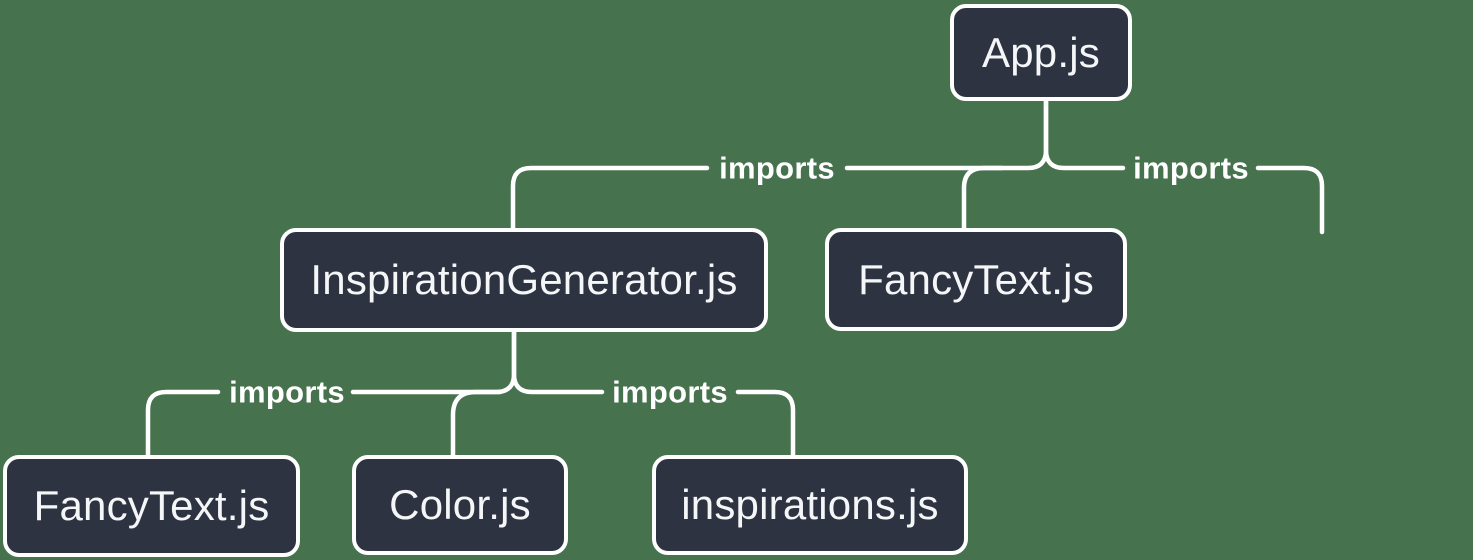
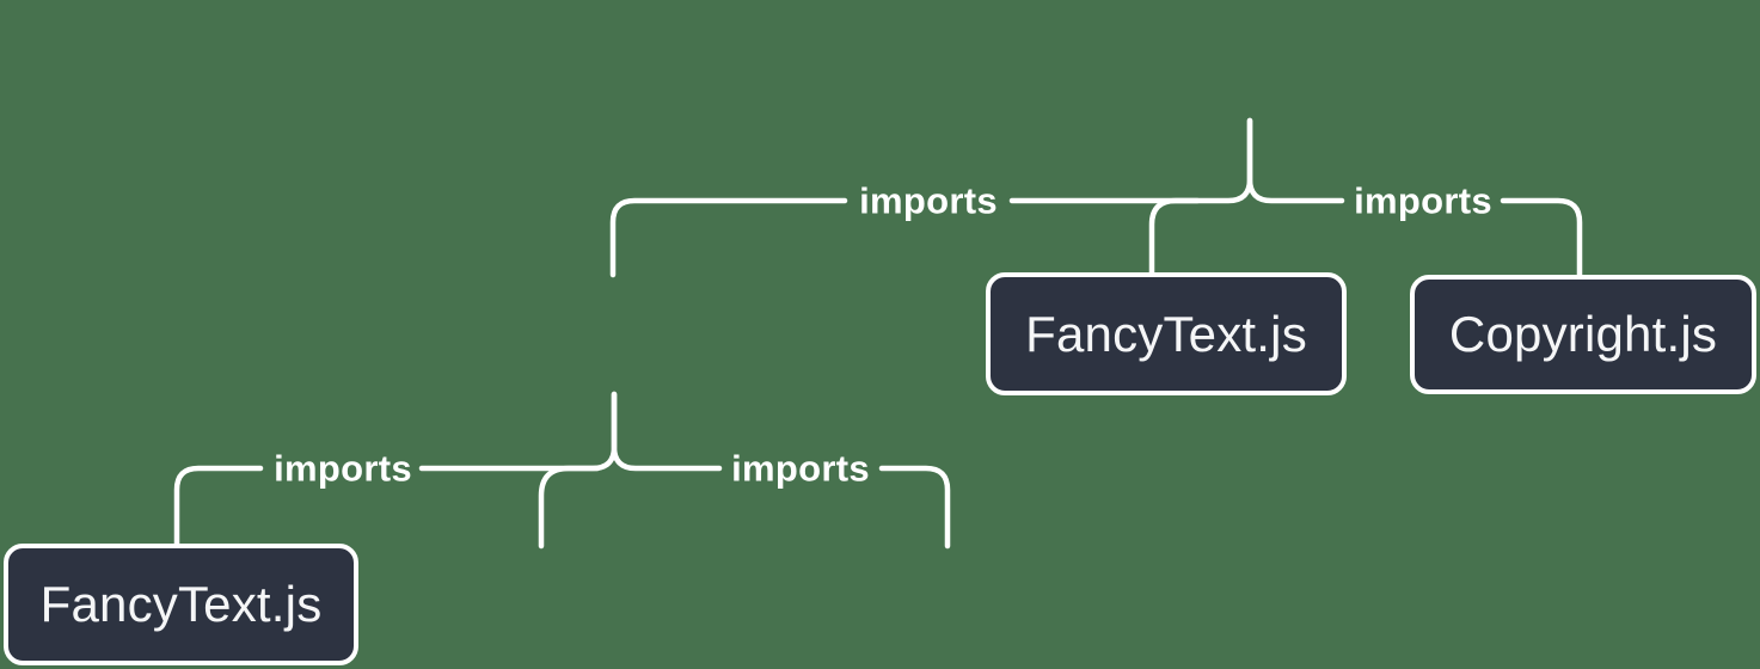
- App.js
- InspirationGenerator.js
  FancyText.js
+ Copyright.js
  FancyText.js
- Color.js
- inspirations.js
  imports
  imports
  imports
  imports
